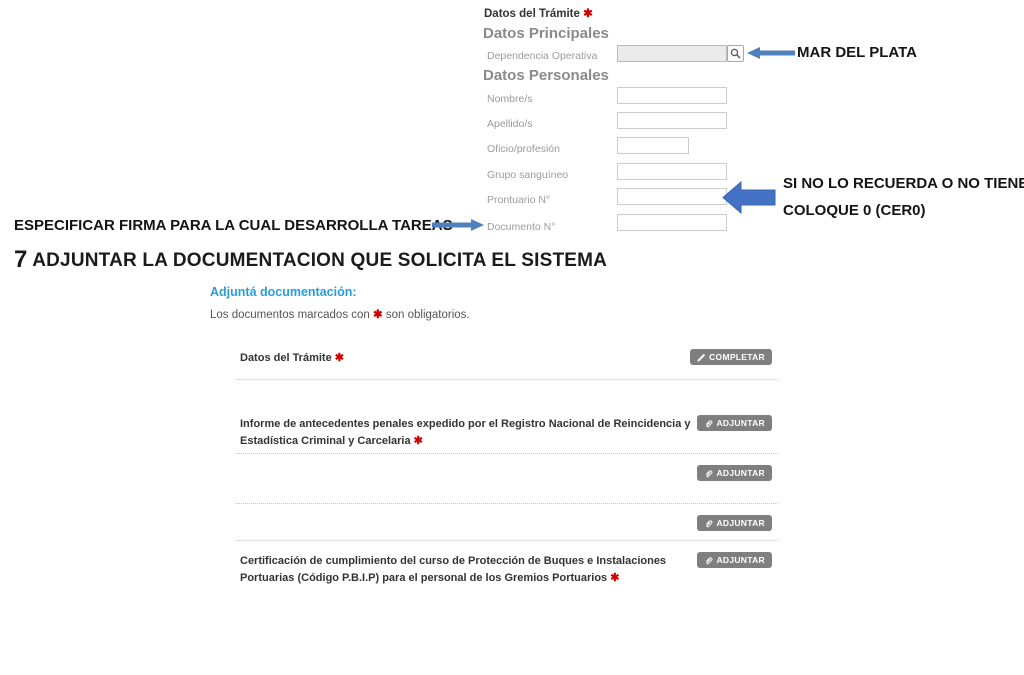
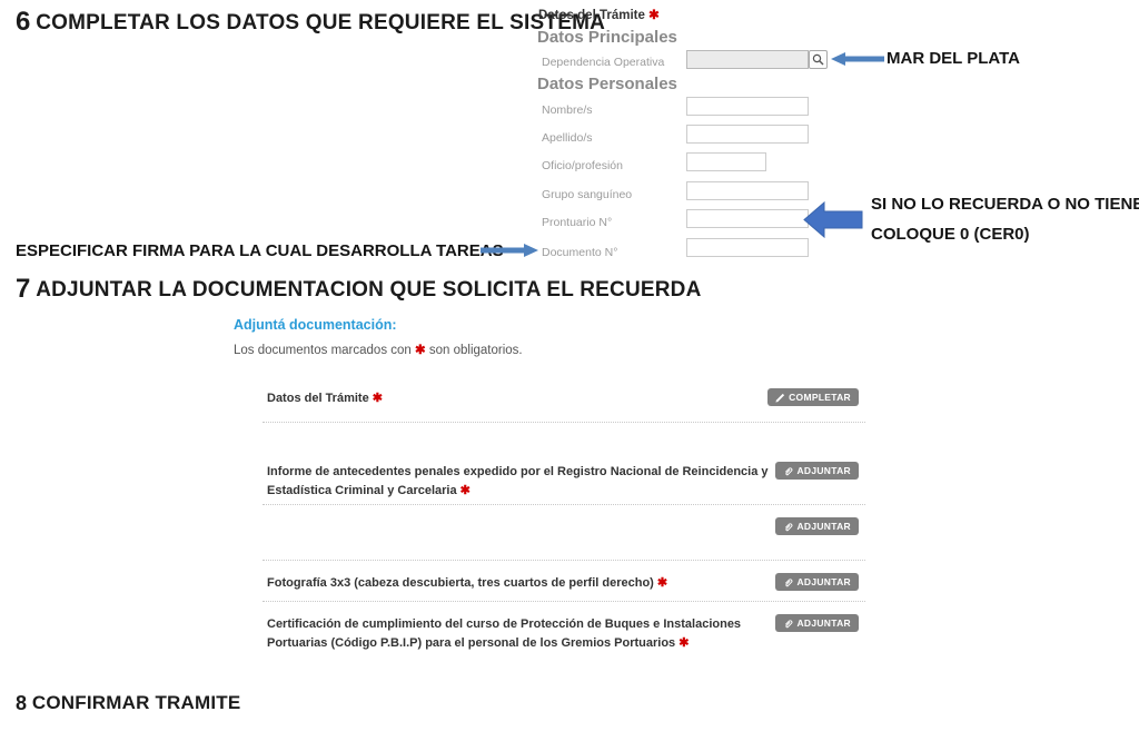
+ 6 COMPLETAR LOS DATOS QUE REQUIERE EL SISTEMA
  Datos del Trámite ✱
  Datos Principales
  Dependencia Operativa
  Datos Personales
  Nombre/s
  Apellido/s
  Oficio/profesión
  Grupo sanguíneo
  Prontuario N°
  Documento N°
  MAR DEL PLATA
  SI NO LO RECUERDA O NO TIENE
  COLOQUE 0 (CER0)
  ESPECIFICAR FIRMA PARA LA CUAL DESARROLLA TARE
- 7 ADJUNTAR LA DOCUMENTACION QUE SOLICITA EL SISTEMA
+ 7 ADJUNTAR LA DOCUMENTACION QUE SOLICITA EL RECUERDA
  Adjuntá documentación:
  Los documentos marcados con ✱ son obligatorios.
  Datos del Trámite ✱
  COMPLETAR
  Informe de antecedentes penales expedido por el Registro Nacional de Reincidencia y Estadística Criminal y Carcelaria ✱
  ADJUNTAR
  ADJUNTAR
+ Fotografía 3x3 (cabeza descubierta, tres cuartos de perfil derecho) ✱
  ADJUNTAR
  Certificación de cumplimiento del curso de Protección de Buques e Instalaciones Portuarias (Código P.B.I.P) para el personal de los Gremios Portuarios ✱
  ADJUNTAR
+ 8 CONFIRMAR TRAMITE
